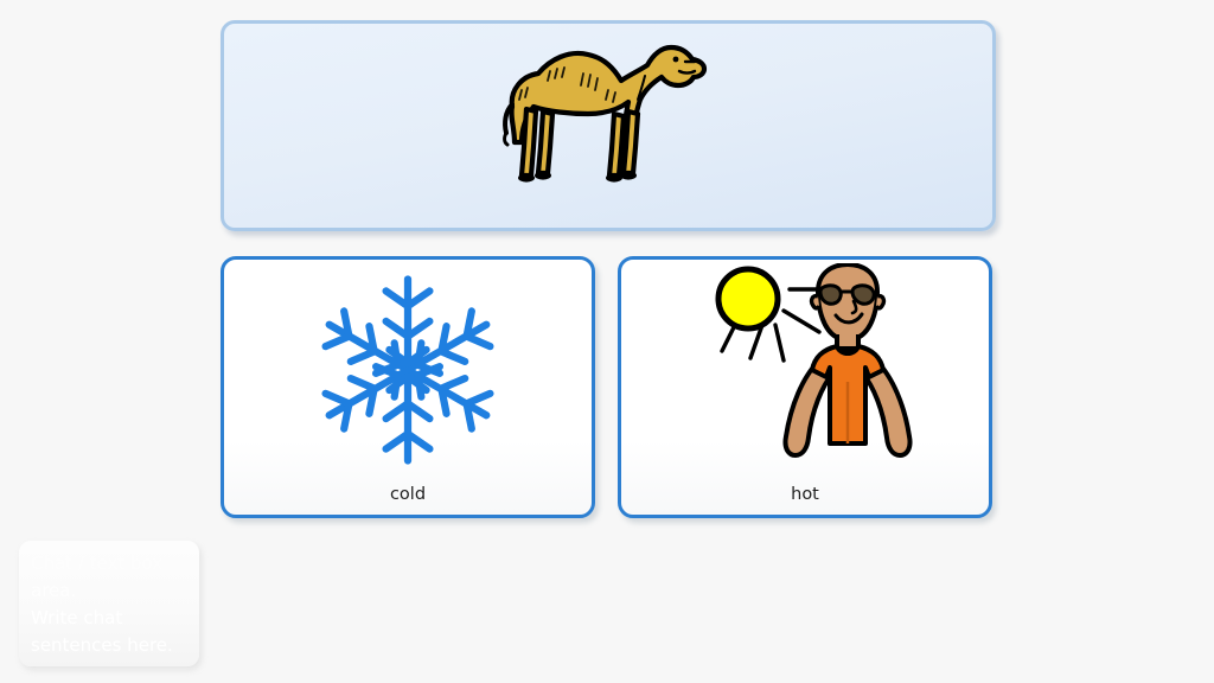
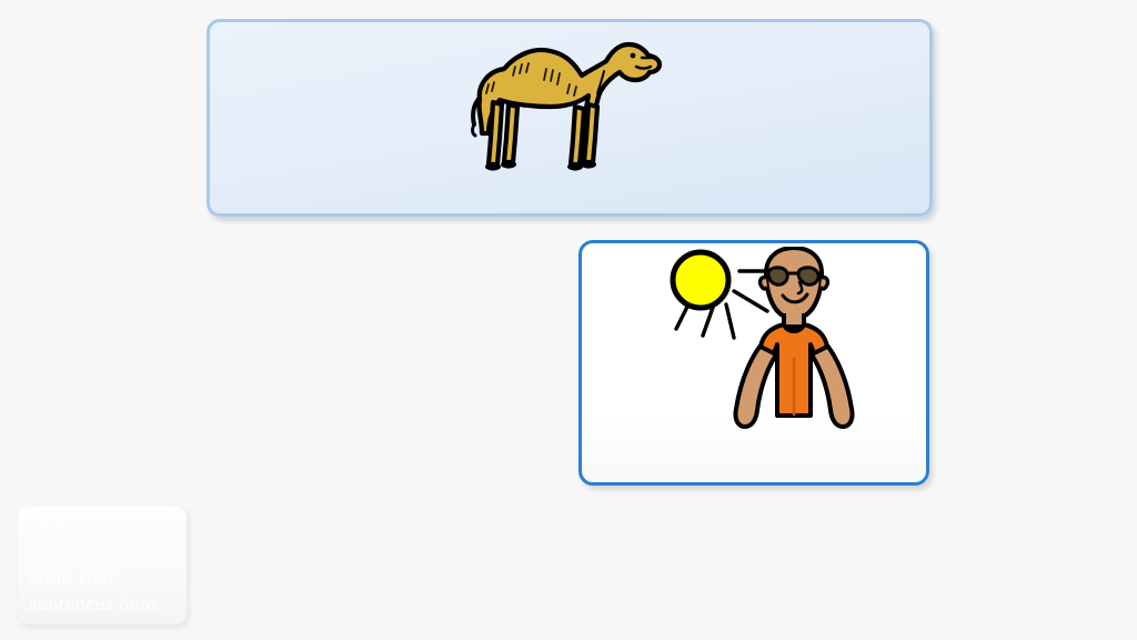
- cold
- hot
